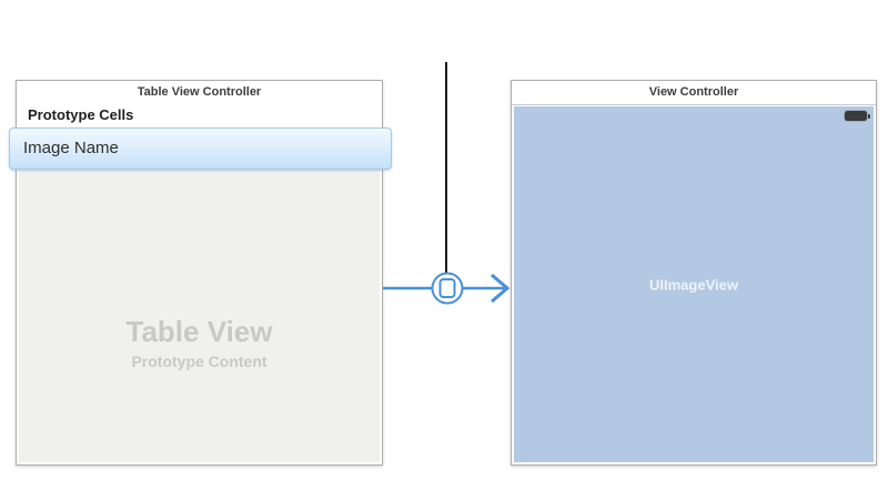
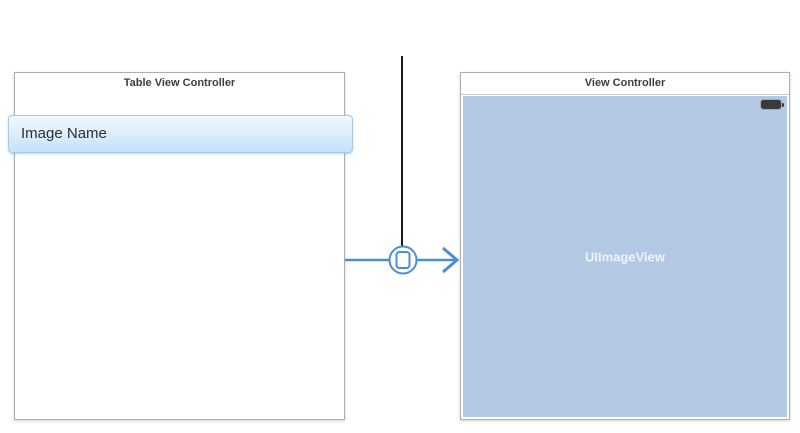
  Table View Controller
- Prototype Cells
- Table View
- Prototype Content
  Image Name
  View Controller
  UIImageView
